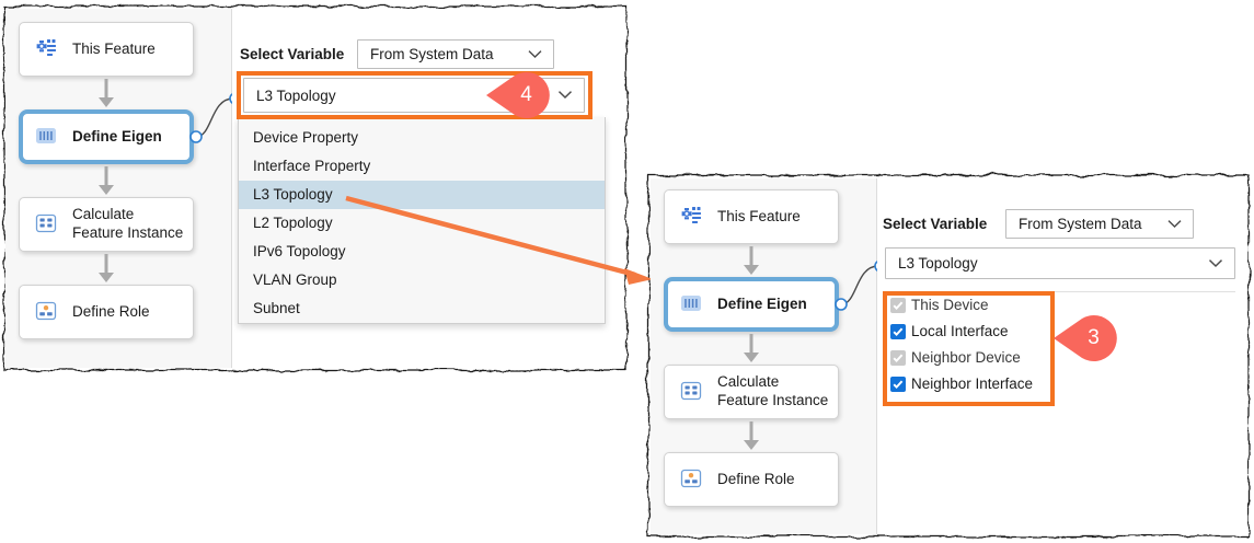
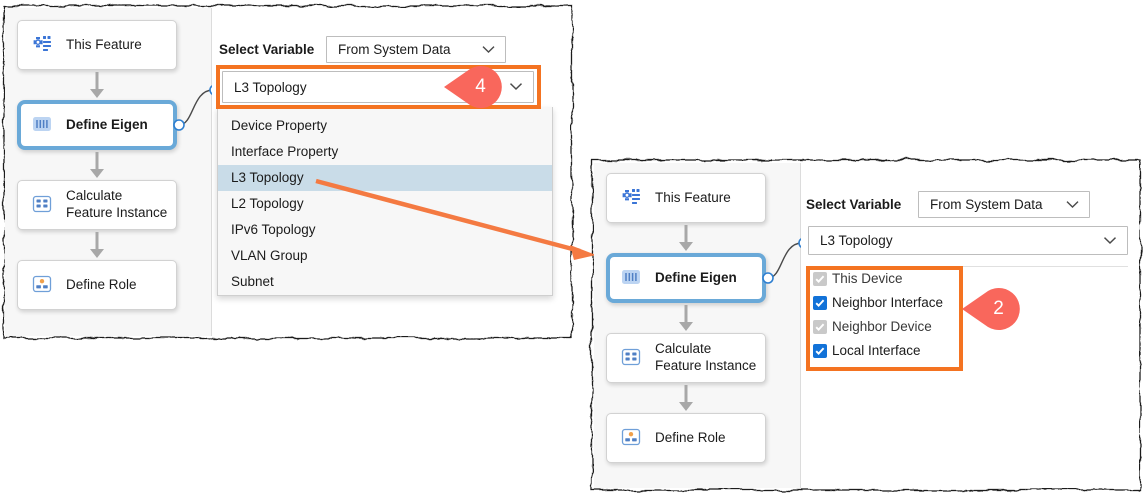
  This Feature
  Define Eigen
  Calculate Feature Instance
  Define Role
  Select Variable
  From System Data
  L3 Topology
  Device Property
  Interface Property
  L3 Topology
  L2 Topology
  IPv6 Topology
  VLAN Group
  Subnet
  4
  This Feature
  Define Eigen
  Calculate Feature Instance
  Define Role
  Select Variable
  From System Data
  L3 Topology
  This Device
- Local Interface
+ Neighbor Interface
  Neighbor Device
- Neighbor Interface
+ Local Interface
- 3
+ 2
